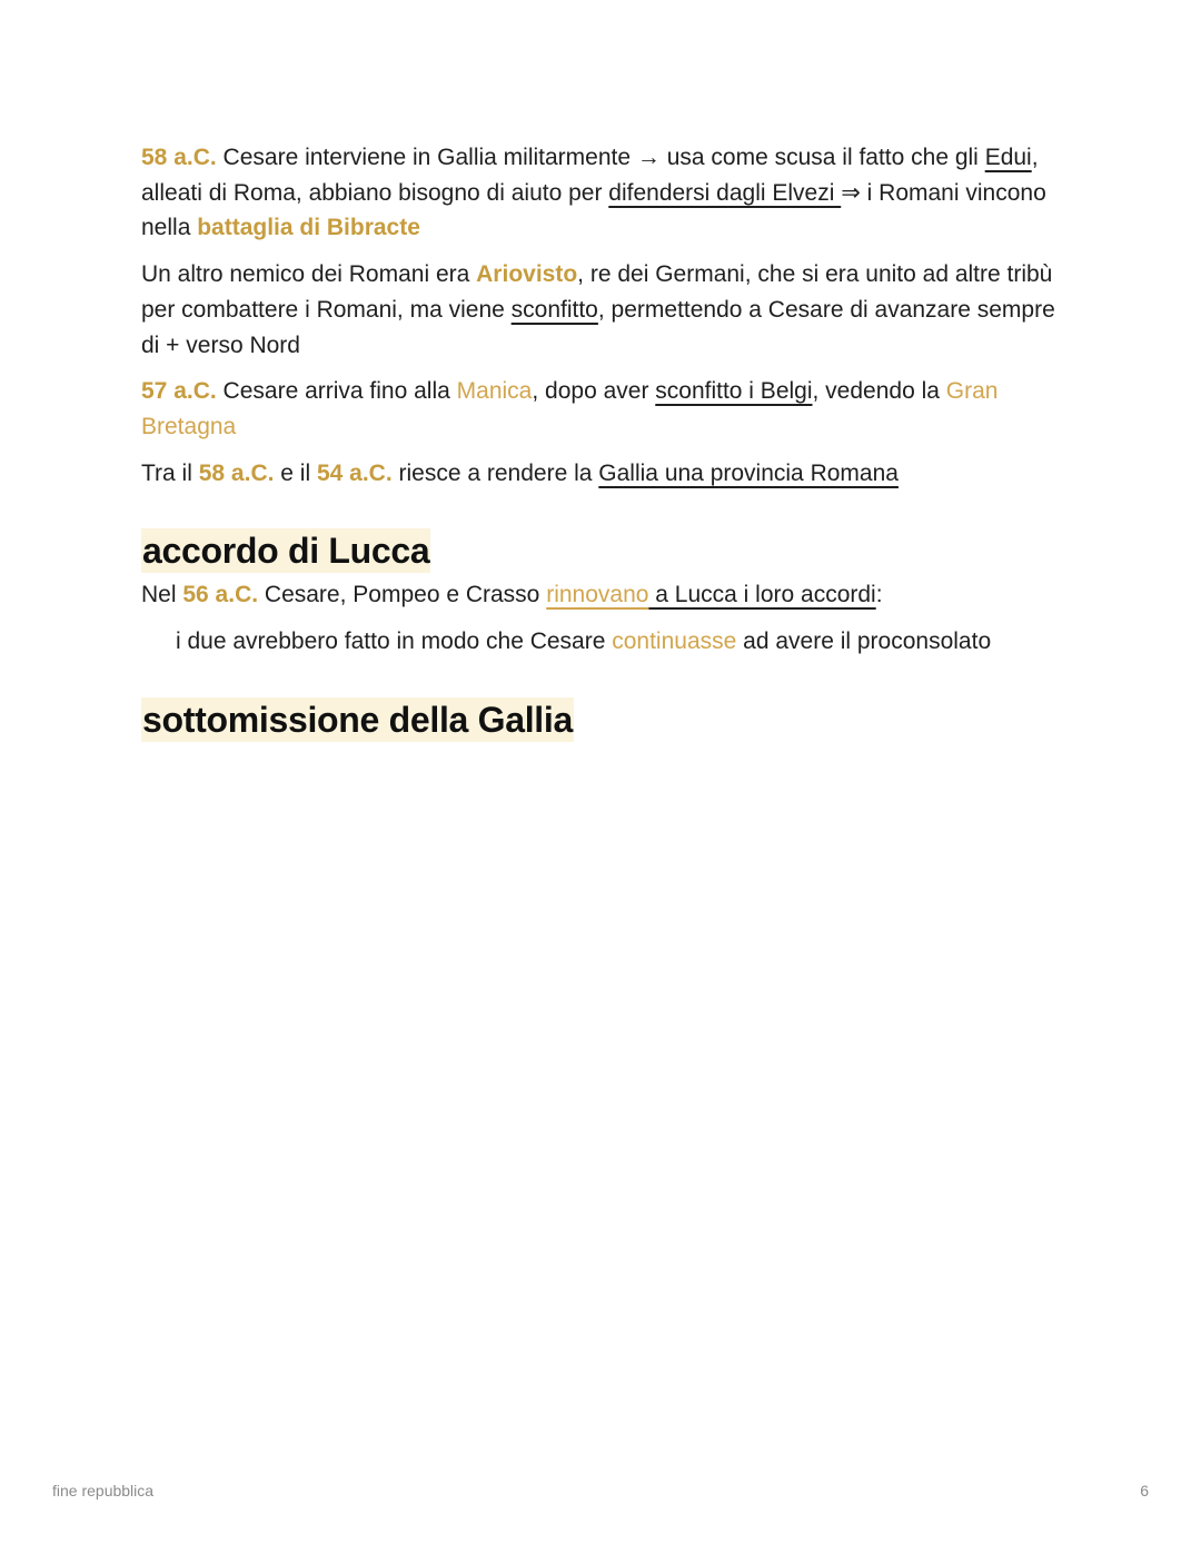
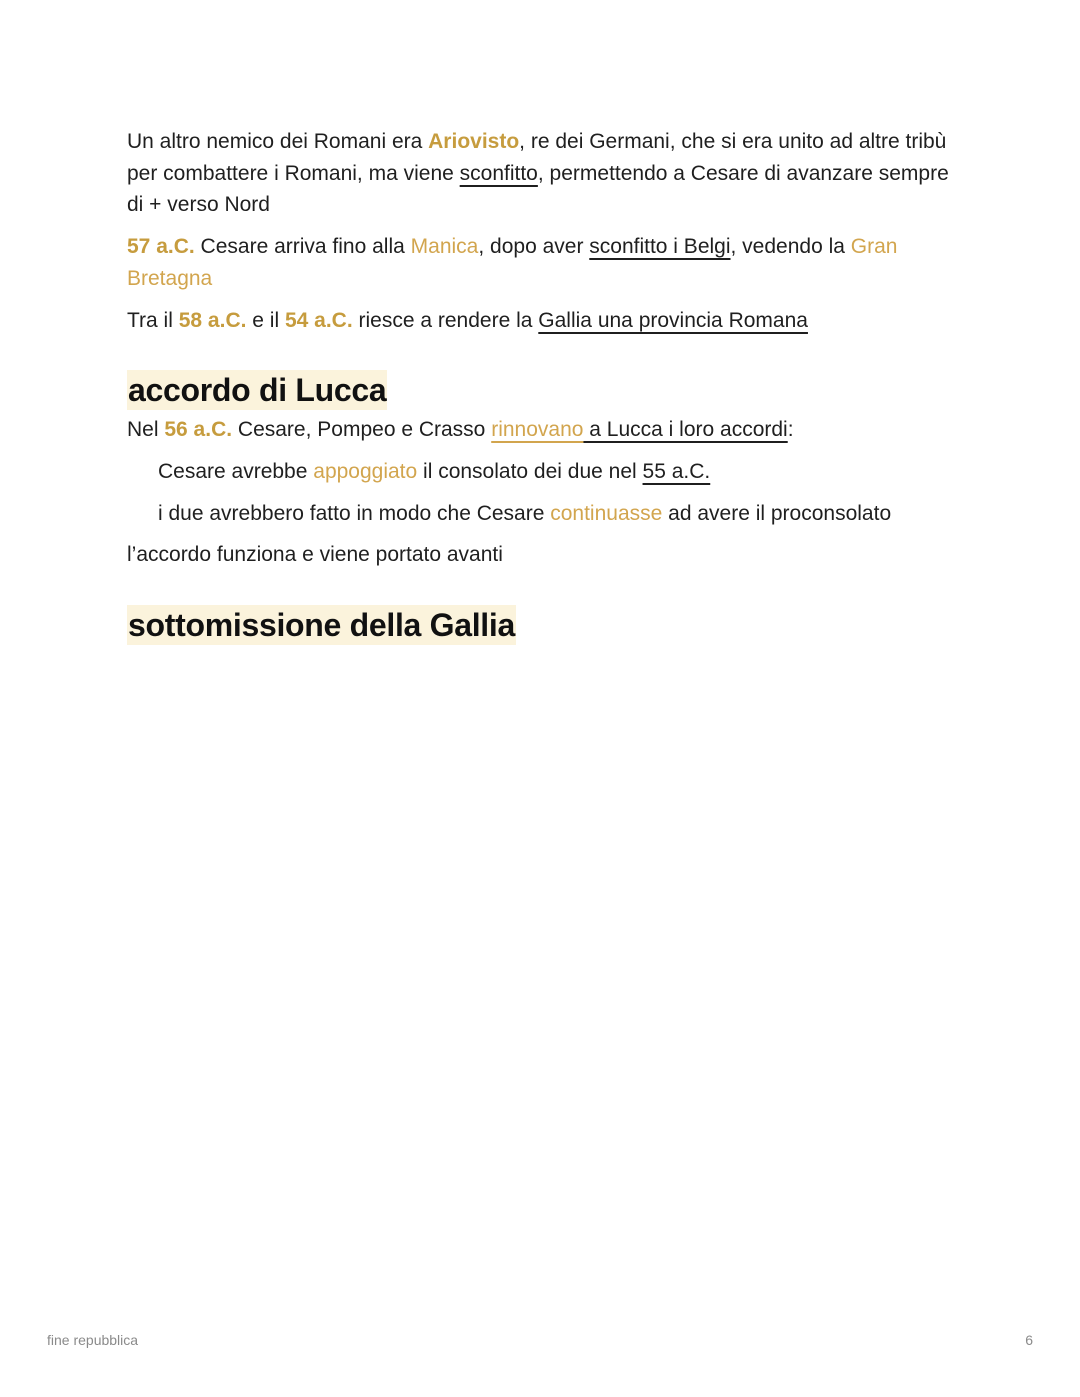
- 58 a.C. Cesare interviene in Gallia militarmente → usa come scusa il fatto che gli Edui, alleati di Roma, abbiano bisogno di aiuto per difendersi dagli Elvezi ⇒ i Romani vincono nella battaglia di Bibracte
  Un altro nemico dei Romani era Ariovisto, re dei Germani, che si era unito ad altre tribù per combattere i Romani, ma viene sconfitto, permettendo a Cesare di avanzare sempre di + verso Nord
  57 a.C. Cesare arriva fino alla Manica, dopo aver sconfitto i Belgi, vedendo la Gran Bretagna
  Tra il 58 a.C. e il 54 a.C. riesce a rendere la Gallia una provincia Romana
  accordo di Lucca
  Nel 56 a.C. Cesare, Pompeo e Crasso rinnovano a Lucca i loro accordi:
+ Cesare avrebbe appoggiato il consolato dei due nel 55 a.C.
  i due avrebbero fatto in modo che Cesare continuasse ad avere il proconsolato
+ l’accordo funziona e viene portato avanti
  sottomissione della Gallia
  fine repubblica
  6
